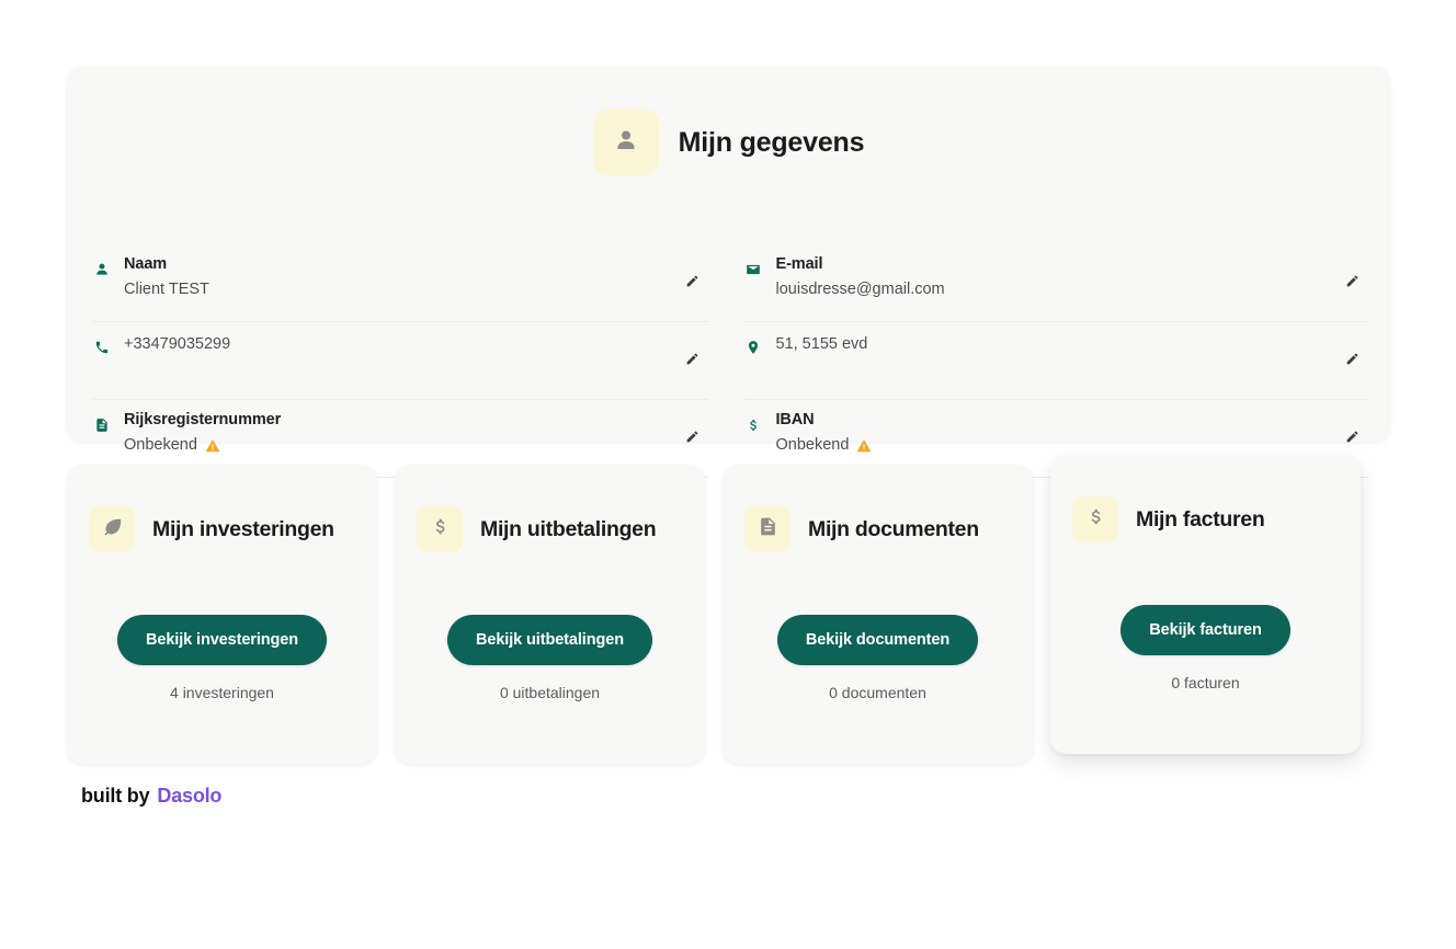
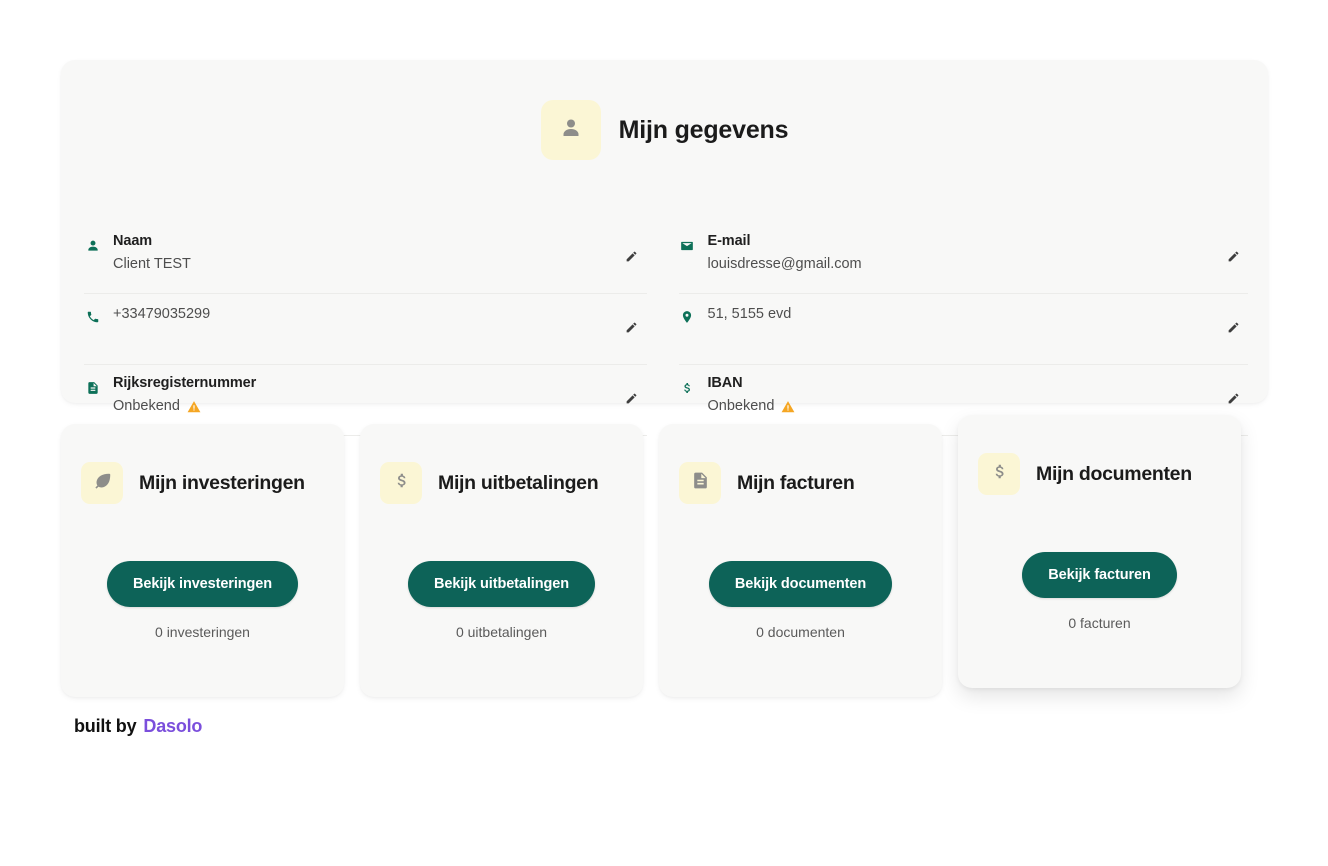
  Mijn gegevens
  Naam
  Client TEST
  +33479035299
  Rijksregisternummer
  Onbekend
  E-mail
  louisdresse@gmail.com
  51, 5155 evd
  IBAN
  Onbekend
  Mijn investeringen
  Bekijk investeringen
- 4 investeringen
+ 0 investeringen
  Mijn uitbetalingen
  Bekijk uitbetalingen
  0 uitbetalingen
- Mijn documenten
+ Mijn facturen
  Bekijk documenten
  0 documenten
- Mijn facturen
+ Mijn documenten
  Bekijk facturen
  0 facturen
  built by
  Dasolo
